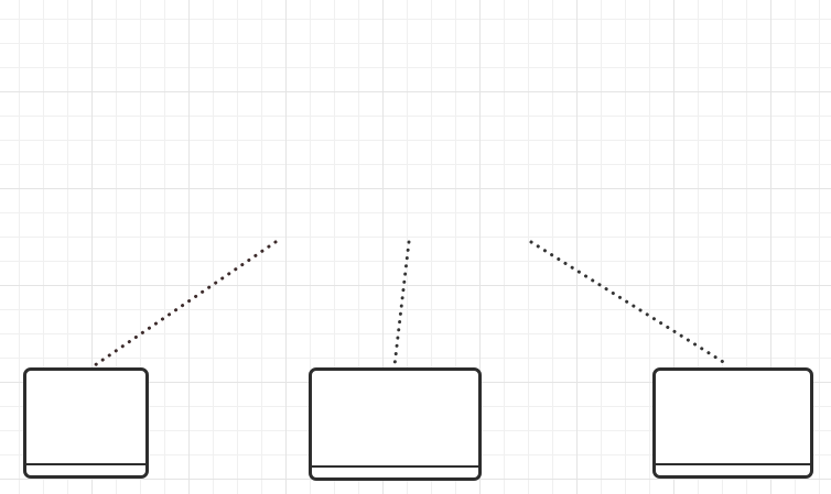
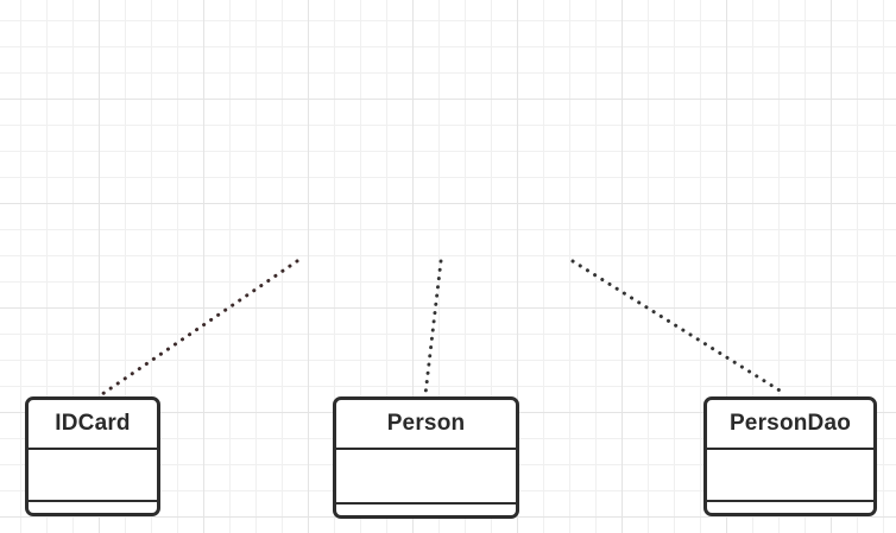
+ IDCard
+ Person
+ PersonDao
